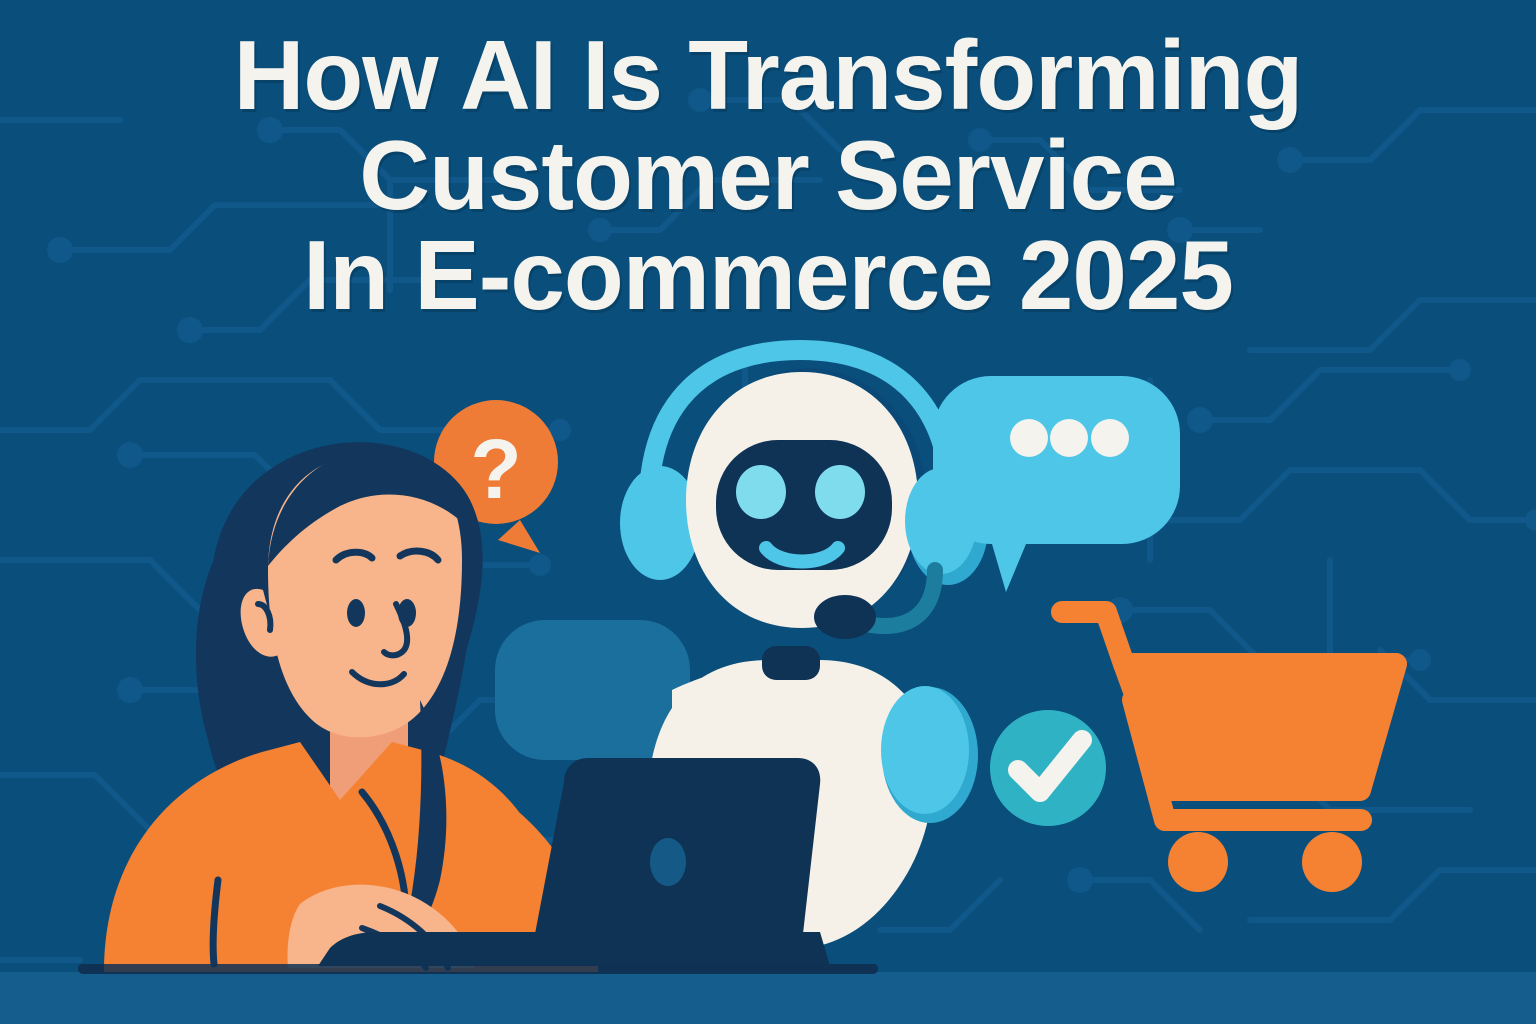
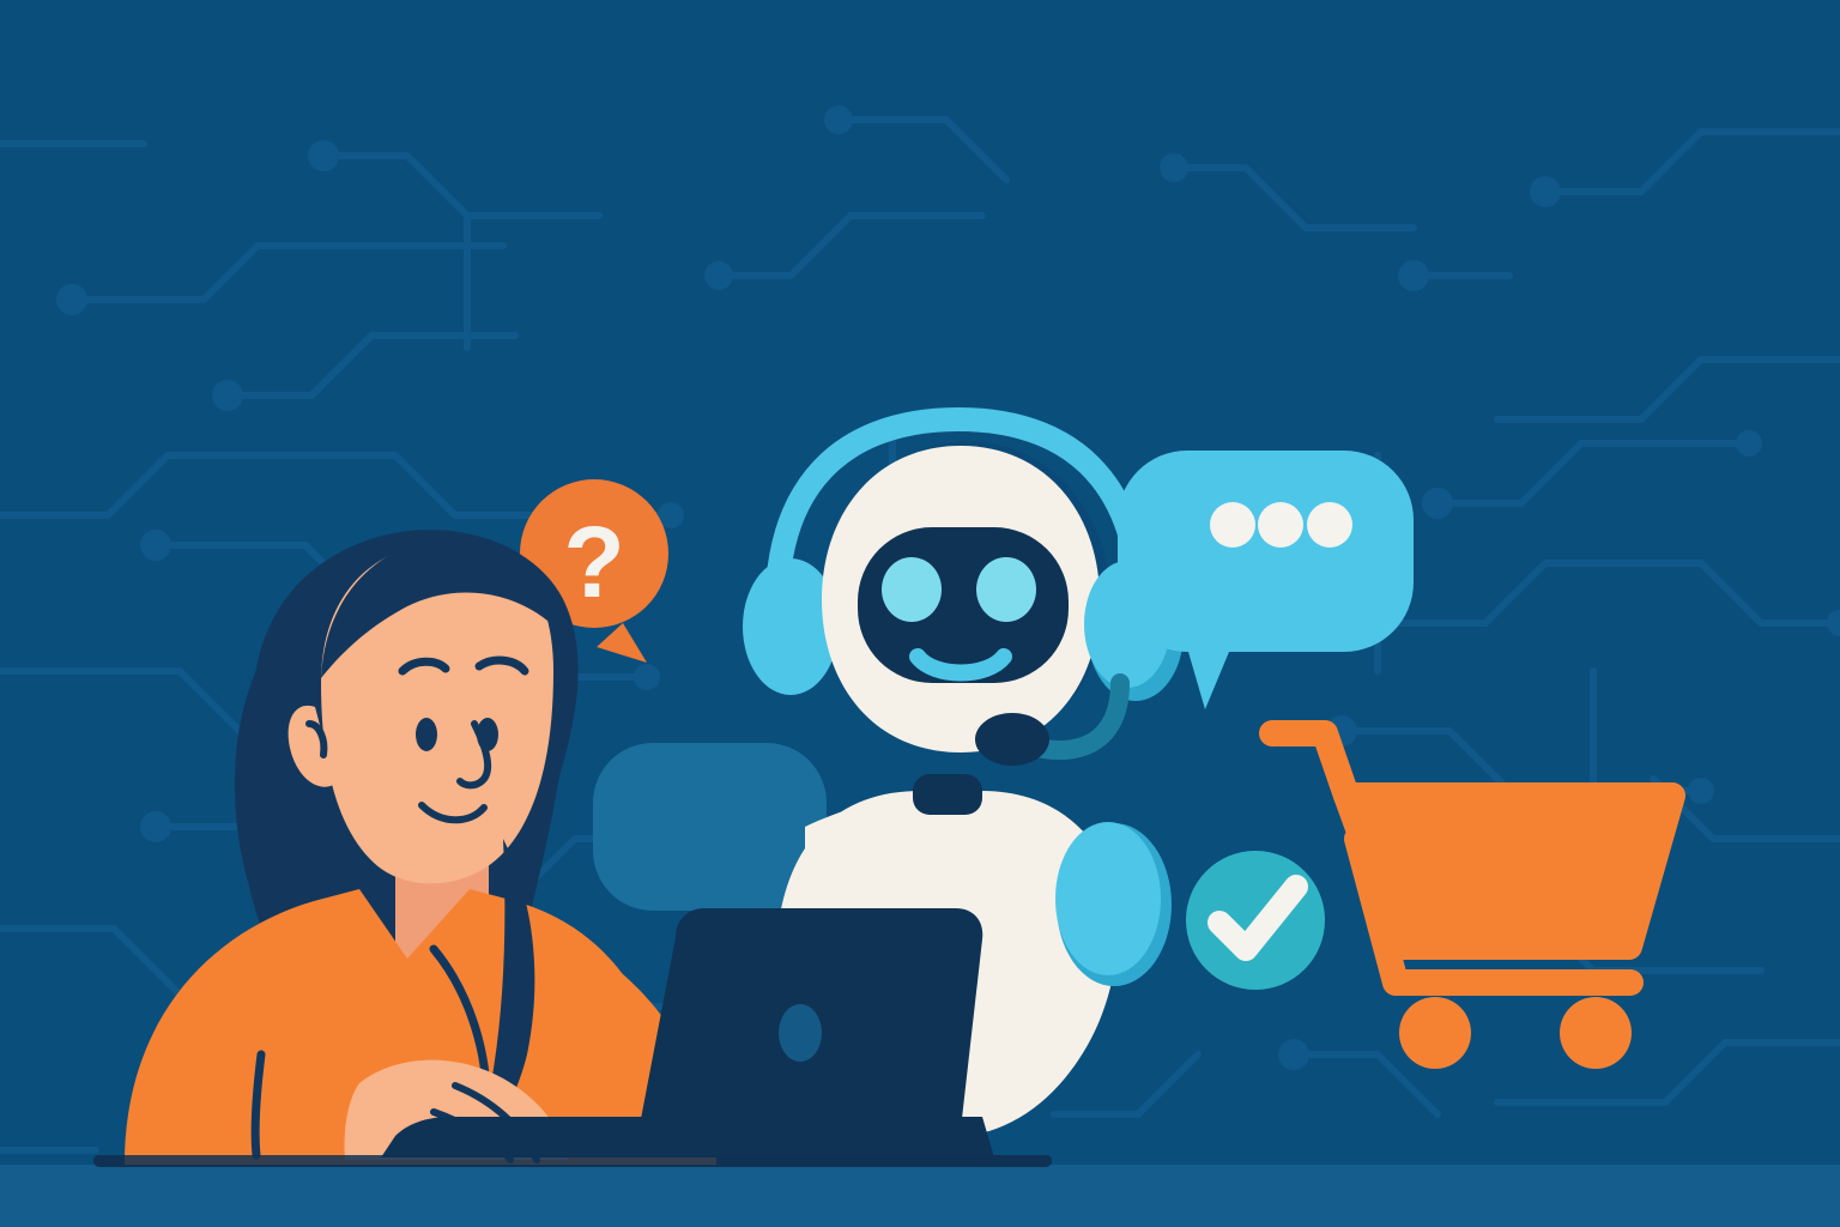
- How AI Is Transforming
- Customer Service
- In E-commerce 2025
  ?
